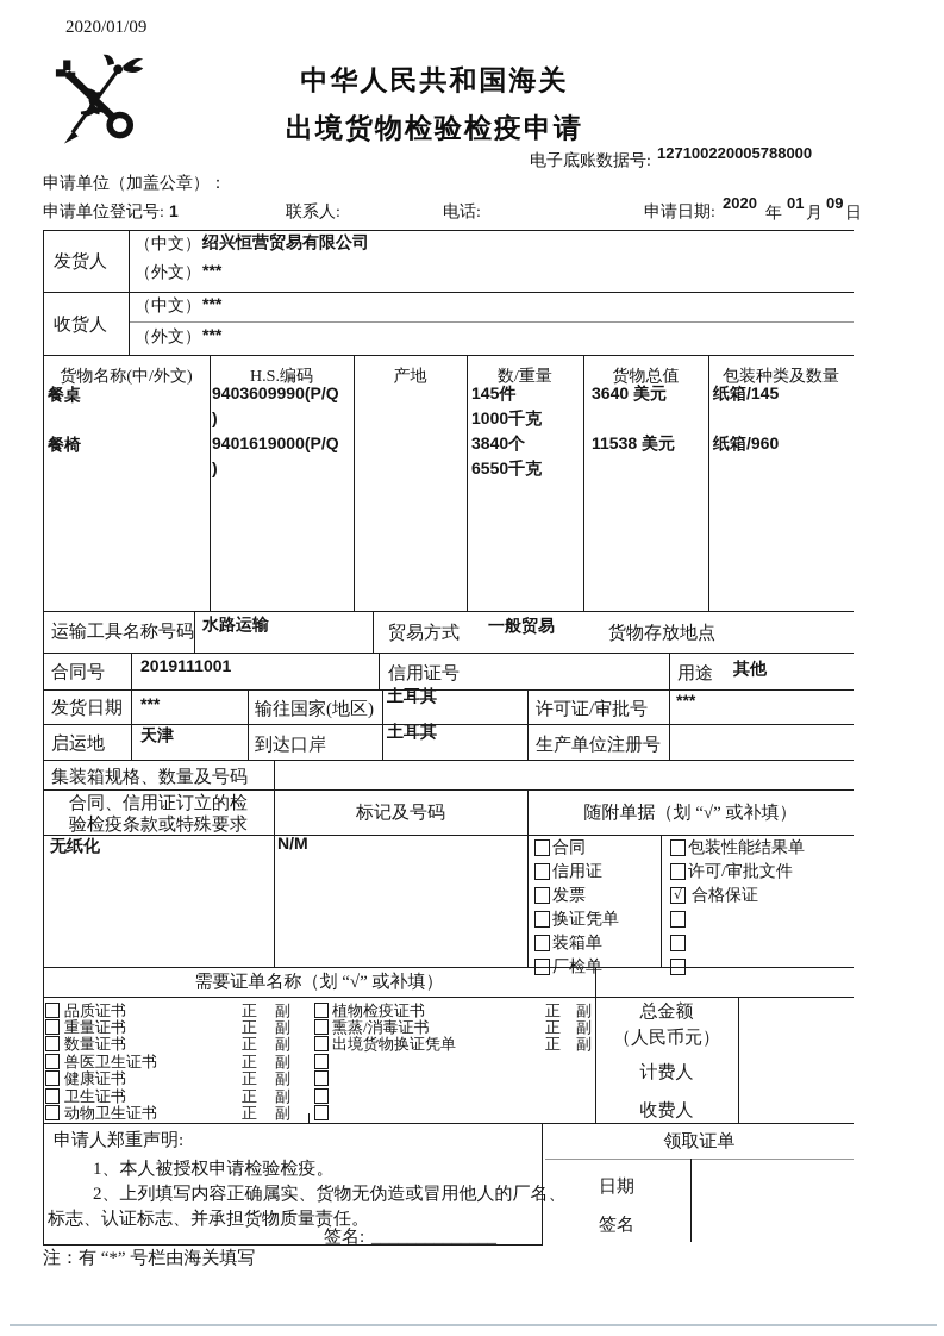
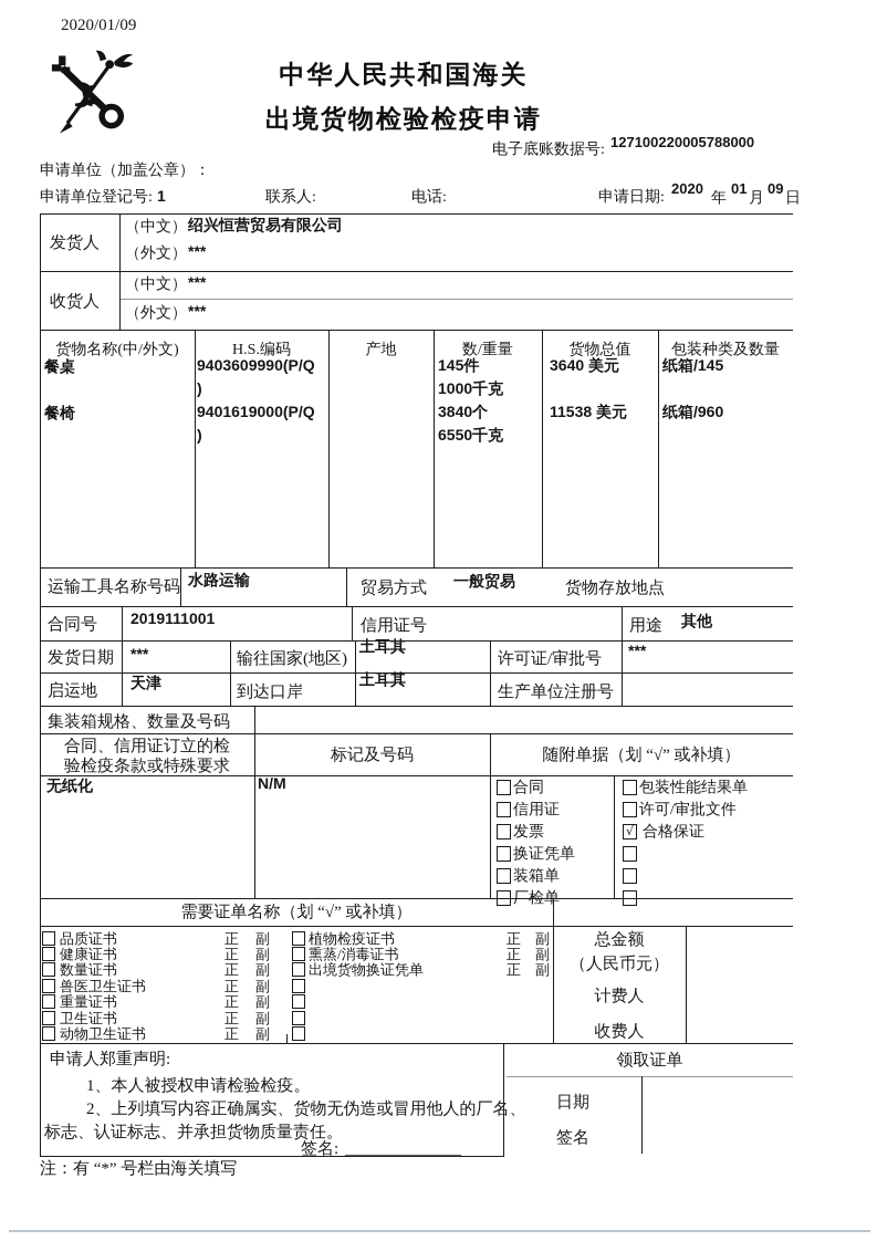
  2020/01/09
  中华人民共和国海关
  出境货物检验检疫申请
  电子底账数据号:
  127100220005788000
  申请单位（加盖公章）：
  申请单位登记号:
  1
  联系人:
  电话:
  申请日期:
  2020
  年
  01
  月
  09
  日
  发货人
  （中文）
  绍兴恒营贸易有限公司
  （外文）
  ***
  收货人
  （中文）
  ***
  （外文）
  ***
  货物名称(中/外文)
  H.S.编码
  产地
  数/重量
  货物总值
  包装种类及数量
  餐桌
  9403609990(P/Q
  )
  145件
  1000千克
  3640 美元
  纸箱/145
  餐椅
  9401619000(P/Q
  )
  3840个
  6550千克
  11538 美元
  纸箱/960
  运输工具名称号码
  水路运输
  贸易方式
  一般贸易
  货物存放地点
  合同号
  2019111001
  信用证号
  用途
  其他
  发货日期
  ***
  输往国家(地区)
  土耳其
  许可证/审批号
  ***
  启运地
  天津
  到达口岸
  土耳其
  生产单位注册号
  集装箱规格、数量及号码
  合同、信用证订立的检
  验检疫条款或特殊要求
  标记及号码
  随附单据（划 “√” 或补填）
  无纸化
  N/M
  合同
  信用证
  发票
  换证凭单
  装箱单
  包装性能结果单
  许可/审批文件
  √
  合格保证
  需要证单名称（划 “√” 或补填）
  品质证书
  正
  副
- 重量证书
+ 健康证书
  正
  副
  数量证书
  正
  副
  兽医卫生证书
  正
  副
- 健康证书
+ 重量证书
  正
  副
  卫生证书
  正
  副
  动物卫生证书
  正
  副
  植物检疫证书
  正
  副
  熏蒸/消毒证书
  正
  副
  出境货物换证凭单
  正
  副
  总金额
  （人民币元）
  计费人
  收费人
  申请人郑重声明:
  1、本人被授权申请检验检疫。
  2、上列填写内容正确属实、货物无伪造或冒用他人的厂名、
  标志、认证标志、并承担货物质量责任。
  签名:
  ______________
  领取证单
  日期
  签名
  注：有 “*” 号栏由海关填写
